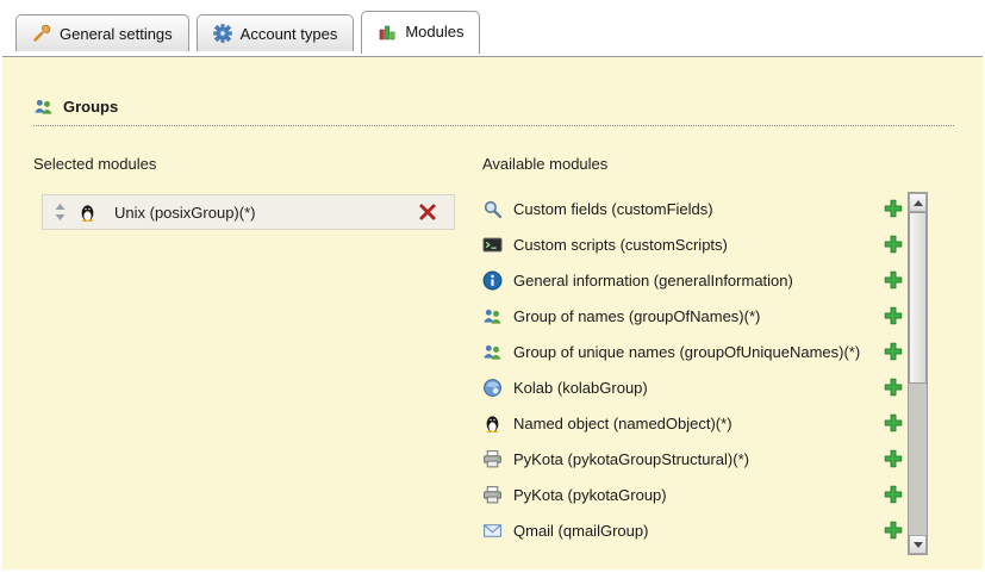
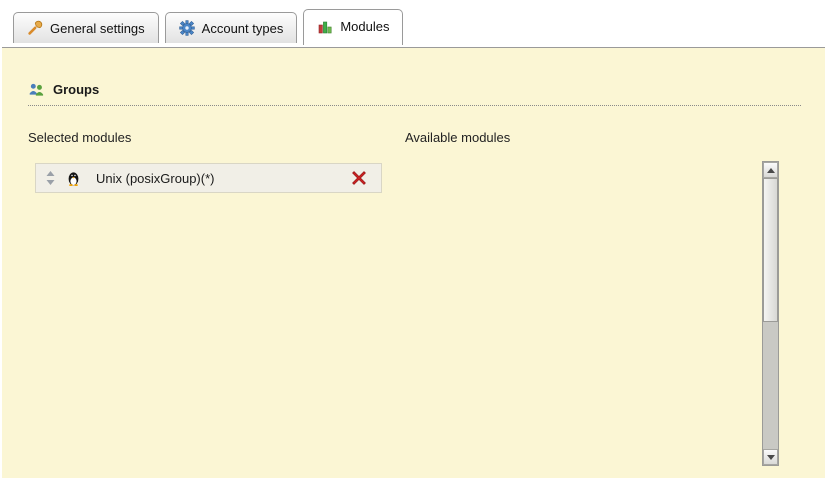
  General settings
  Account types
  Modules
  Groups
  Selected modules
  Available modules
  Unix (posixGroup)(*)
- Custom fields (customFields)
- Custom scripts (customScripts)
- General information (generalInformation)
- Group of names (groupOfNames)(*)
- Group of unique names (groupOfUniqueNames)(*)
- Kolab (kolabGroup)
- Named object (namedObject)(*)
- PyKota (pykotaGroupStructural)(*)
- PyKota (pykotaGroup)
- Qmail (qmailGroup)
